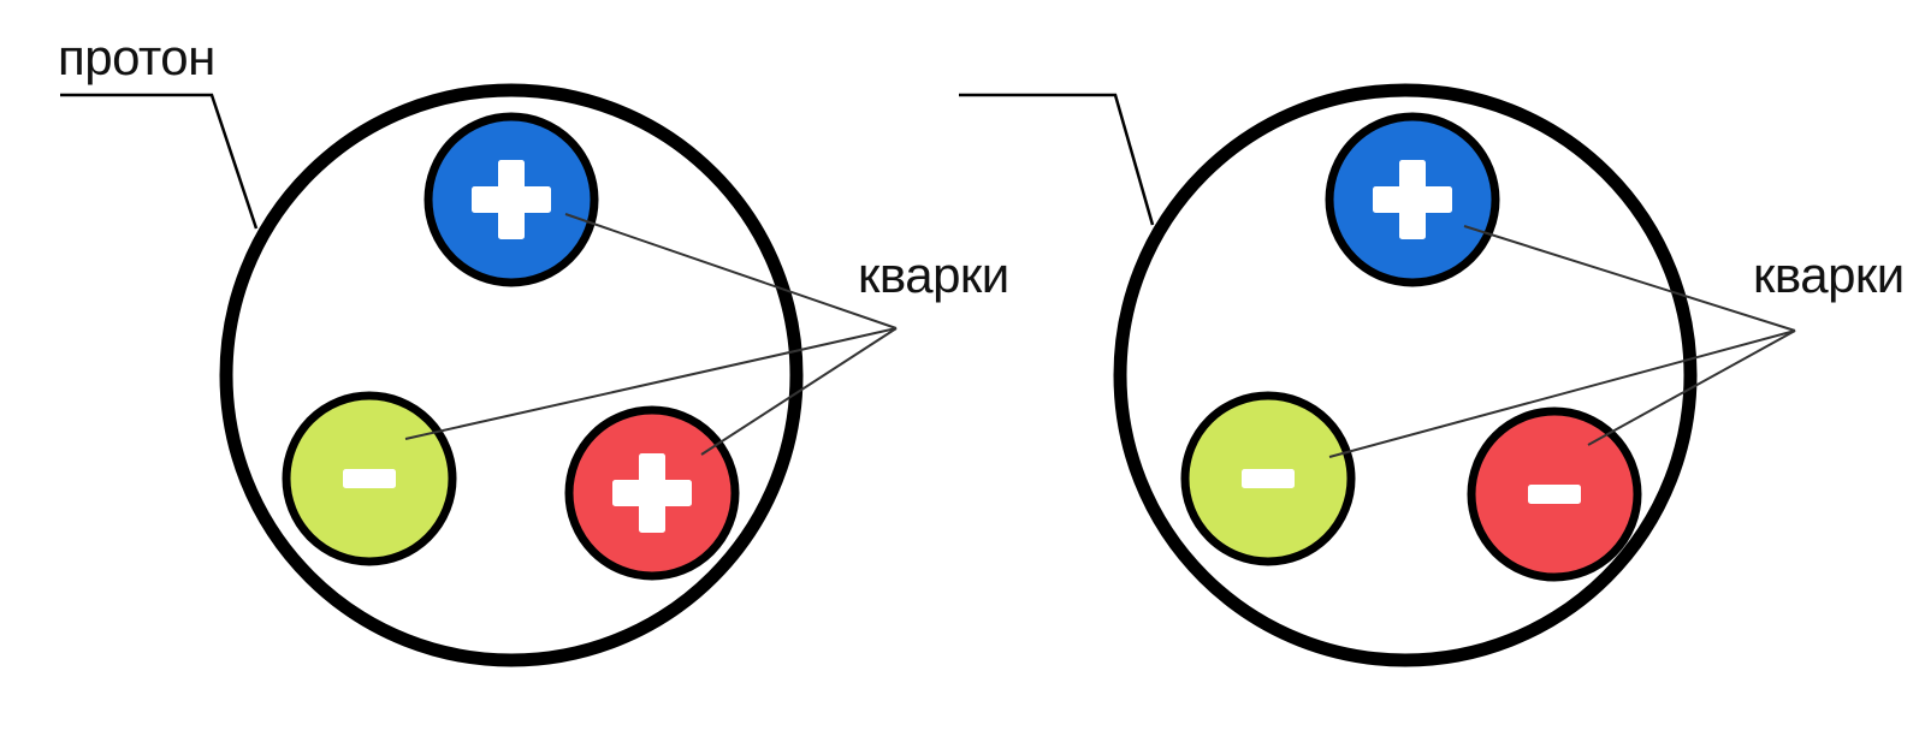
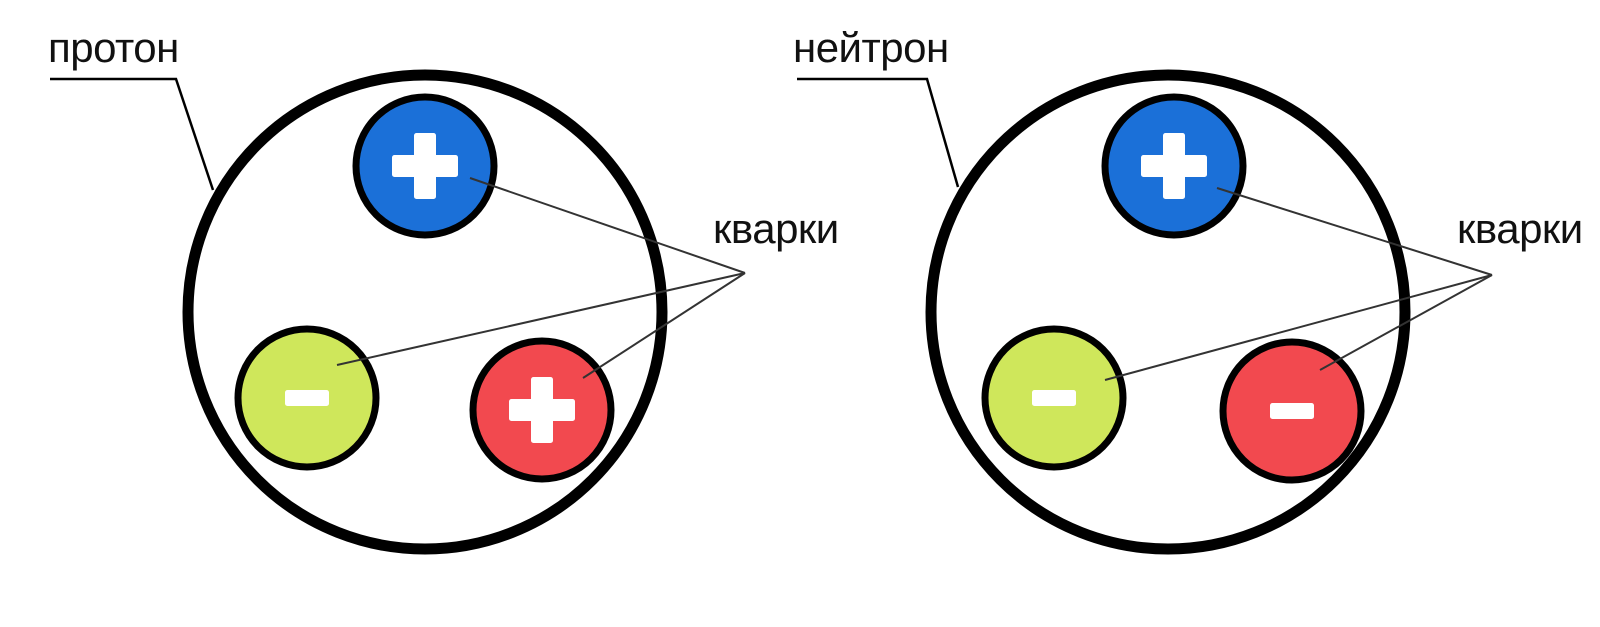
  протон
  кварки
+ нейтрон
  кварки
